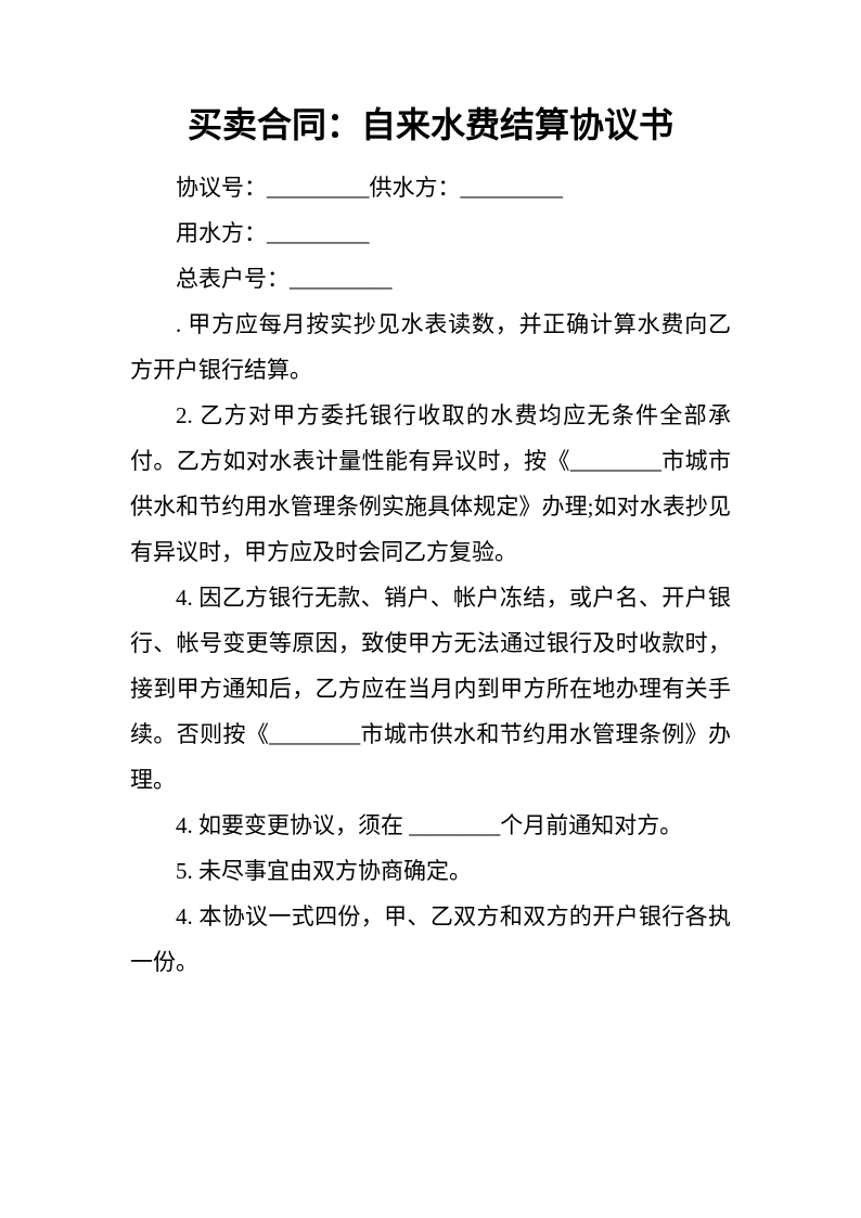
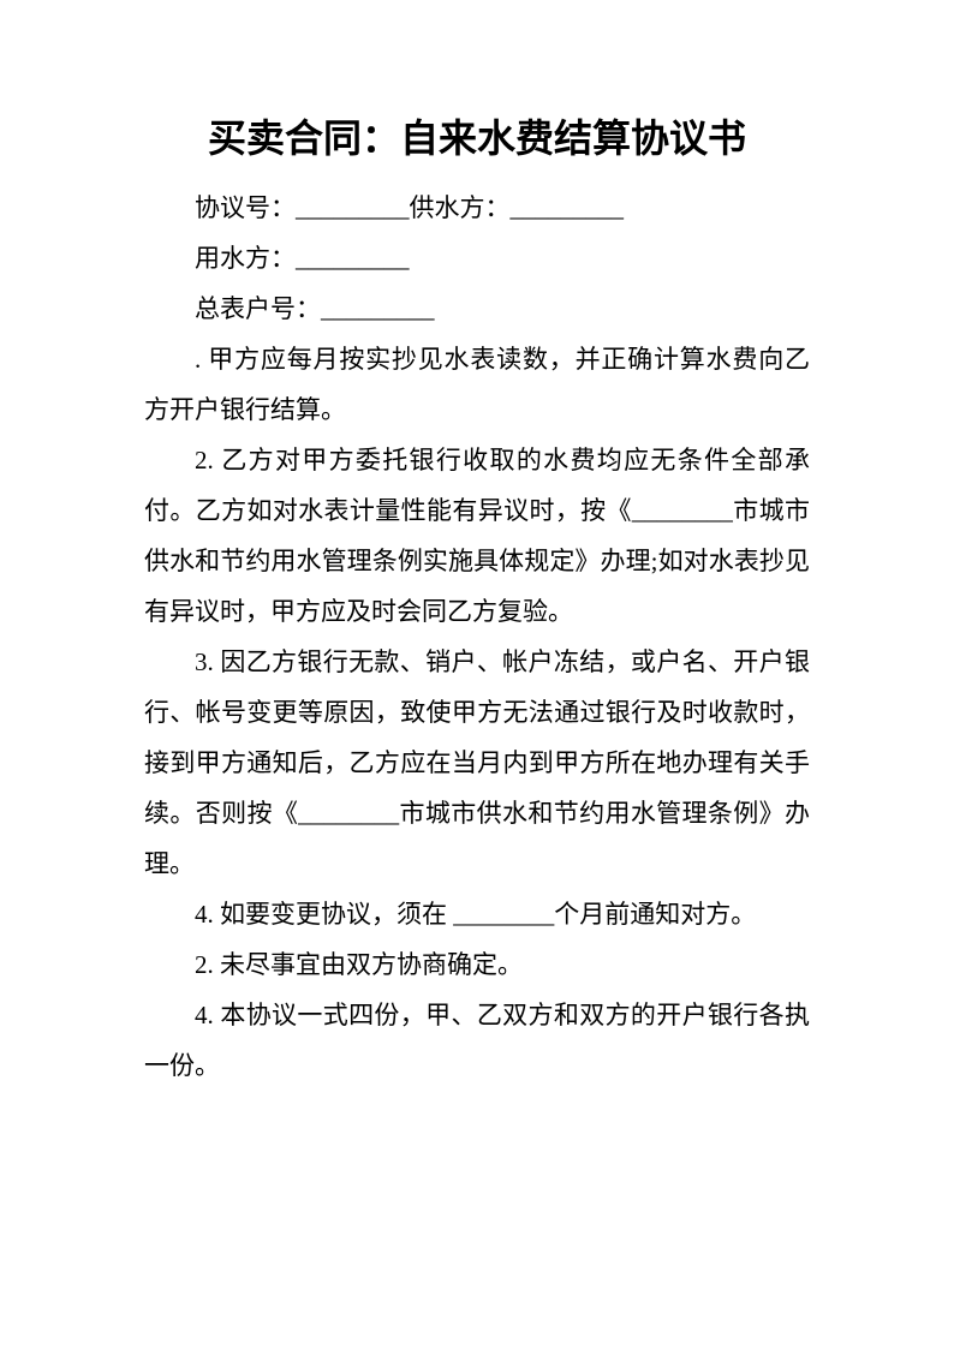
  买卖合同：自来水费结算协议书
  协议号：_________供水方：_________
  用水方：_________
  总表户号：_________
  . 甲方应每月按实抄见水表读数，并正确计算水费向乙方开户银行结算。
  2. 乙方对甲方委托银行收取的水费均应无条件全部承付。乙方如对水表计量性能有异议时，按《________市城市供水和节约用水管理条例实施具体规定》办理;如对水表抄见有异议时，甲方应及时会同乙方复验。
- 4. 因乙方银行无款、销户、帐户冻结，或户名、开户银行、帐号变更等原因，致使甲方无法通过银行及时收款时，接到甲方通知后，乙方应在当月内到甲方所在地办理有关手续。否则按《________市城市供水和节约用水管理条例》办理。
+ 3. 因乙方银行无款、销户、帐户冻结，或户名、开户银行、帐号变更等原因，致使甲方无法通过银行及时收款时，接到甲方通知后，乙方应在当月内到甲方所在地办理有关手续。否则按《________市城市供水和节约用水管理条例》办理。
  4. 如要变更协议，须在 ________个月前通知对方。
- 5. 未尽事宜由双方协商确定。
+ 2. 未尽事宜由双方协商确定。
  4. 本协议一式四份，甲、乙双方和双方的开户银行各执一份。
